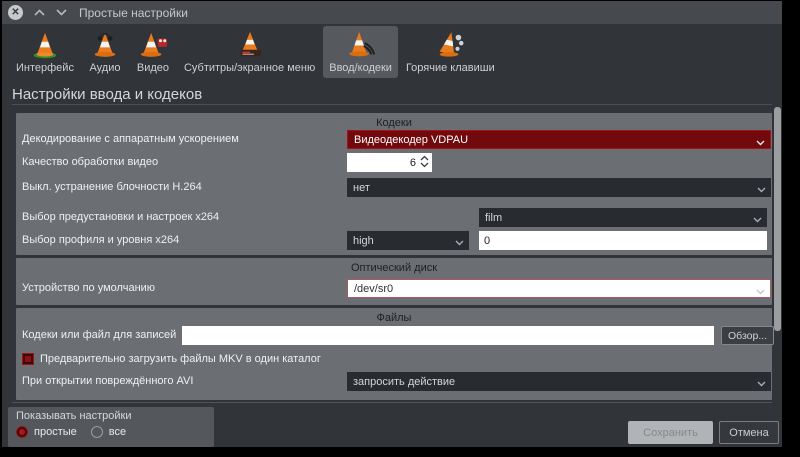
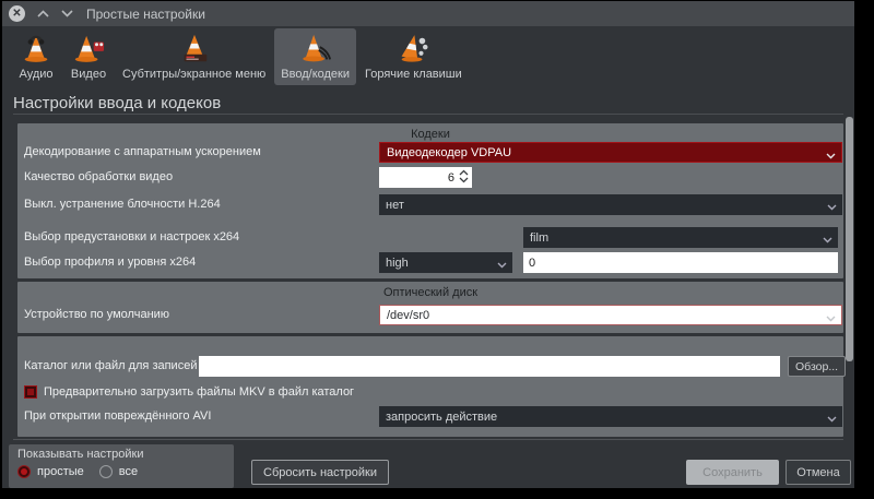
  ✕
  Простые настройки
- Интерфейс
  Аудио
  Видео
  Субтитры/экранное меню
  Ввод/кодеки
  Горячие клавиши
  Настройки ввода и кодеков
  Кодеки
  Декодирование с аппаратным ускорением
  Видеодекодер VDPAU
  Качество обработки видео
  6
  Выкл. устранение блочности H.264
  нет
  Выбор предустановки и настроек x264
  film
  Выбор профиля и уровня x264
  high
  0
  Оптический диск
  Устройство по умолчанию
  /dev/sr0
- Файлы
- Кодеки или файл для записей
+ Каталог или файл для записей
  Обзор...
- Предварительно загрузить файлы MKV в один каталог
+ Предварительно загрузить файлы MKV в файл каталог
  При открытии повреждённого AVI
  запросить действие
  Показывать настройки
  простые
  все
+ Сбросить настройки
  Сохранить
  Отмена
